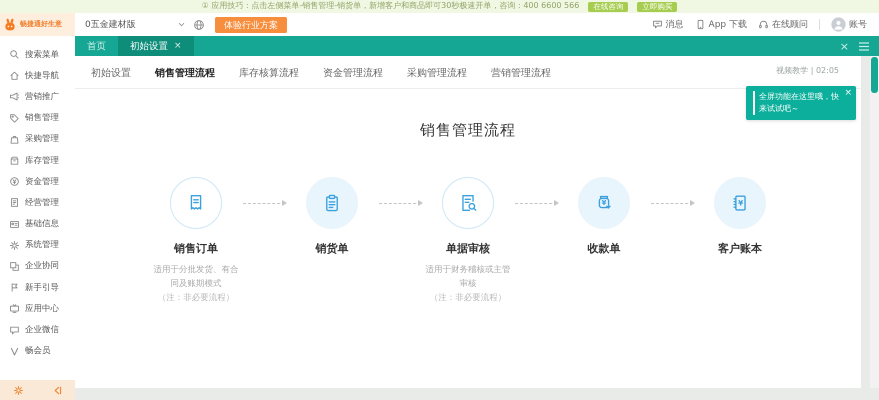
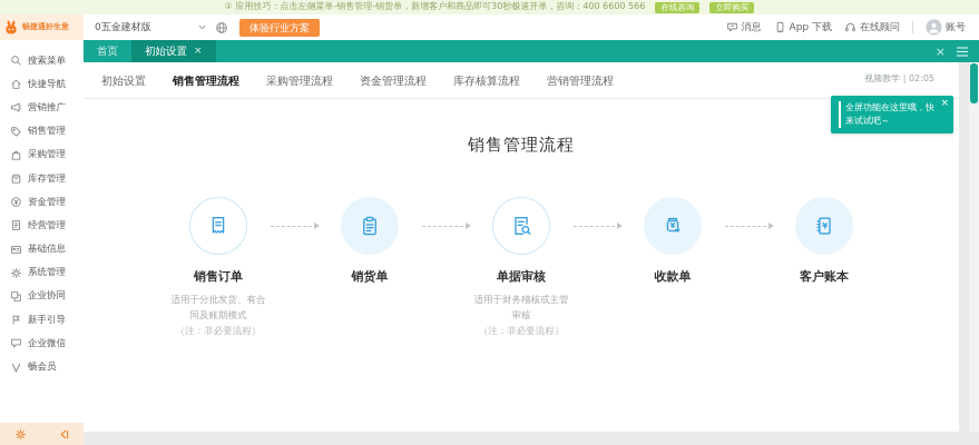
  ① 应用技巧：点击左侧菜单-销售管理-销货单，新增客户和商品即可30秒极速开单，咨询：400 6600 566
  在线咨询
  立即购买
  畅捷通好生意
  0五金建材版
  体验行业方案
  消息
  App 下载
  在线顾问
  账号
  首页
  初始设置
  ×
  ×
  搜索菜单
  快捷导航
  营销推广
  销售管理
  采购管理
  库存管理
  资金管理
  经营管理
  基础信息
  系统管理
  企业协同
  新手引导
- 应用中心
  企业微信
  畅会员
  初始设置
  销售管理流程
- 库存核算流程
+ 采购管理流程
  资金管理流程
- 采购管理流程
+ 库存核算流程
  营销管理流程
  视频教学 | 02:05
  全屏功能在这里哦，快来试试吧～
  ×
  销售管理流程
  销售订单
  适用于分批发货、有合同及账期模式
  （注：非必要流程）
  销货单
  单据审核
  适用于财务稽核或主管审核
  （注：非必要流程）
  ¥
  收款单
  ¥
  客户账本
